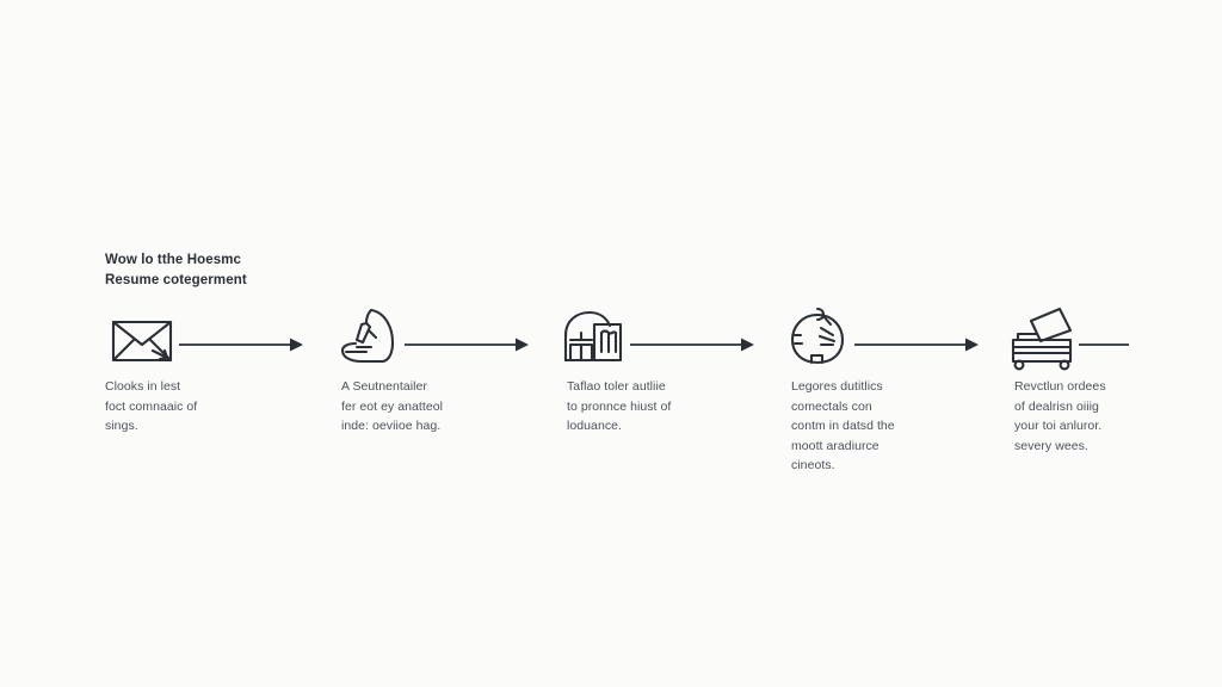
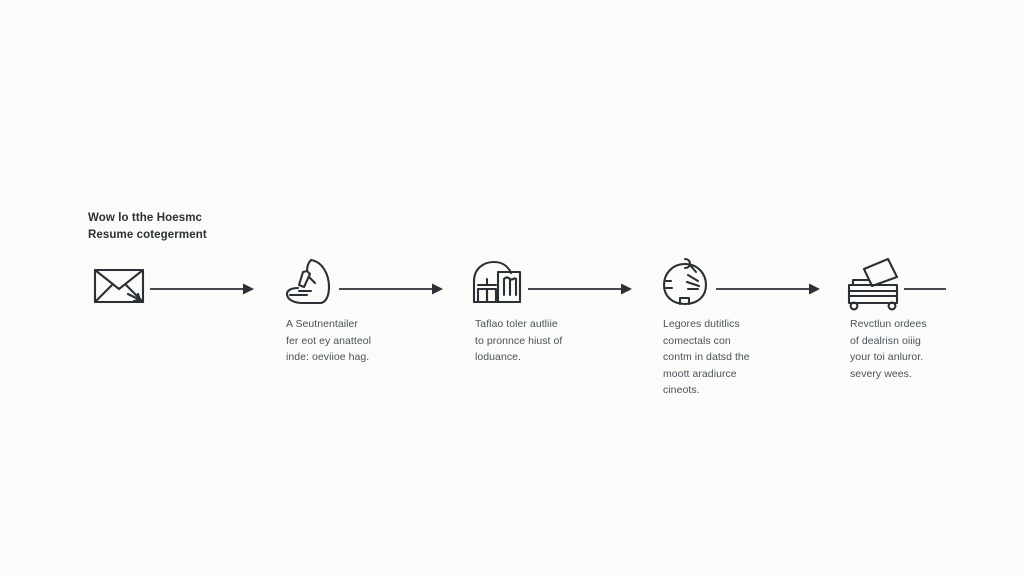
  Wow lo tthe Hoesmc
  Resume cotegerment
- Clooks in lest
- foct comnaaic of
- sings.
  A Seutnentailer
  fer eot ey anatteol
  inde: oeviioe hag.
  Taflao toler autliie
  to pronnce hiust of
  loduance.
  Legores dutitlics
  comectals con
  contm in datsd the
  moott aradiurce
  cineots.
  Revctlun ordees
  of dealrisn oiiig
  your toi anluror.
  severy wees.
